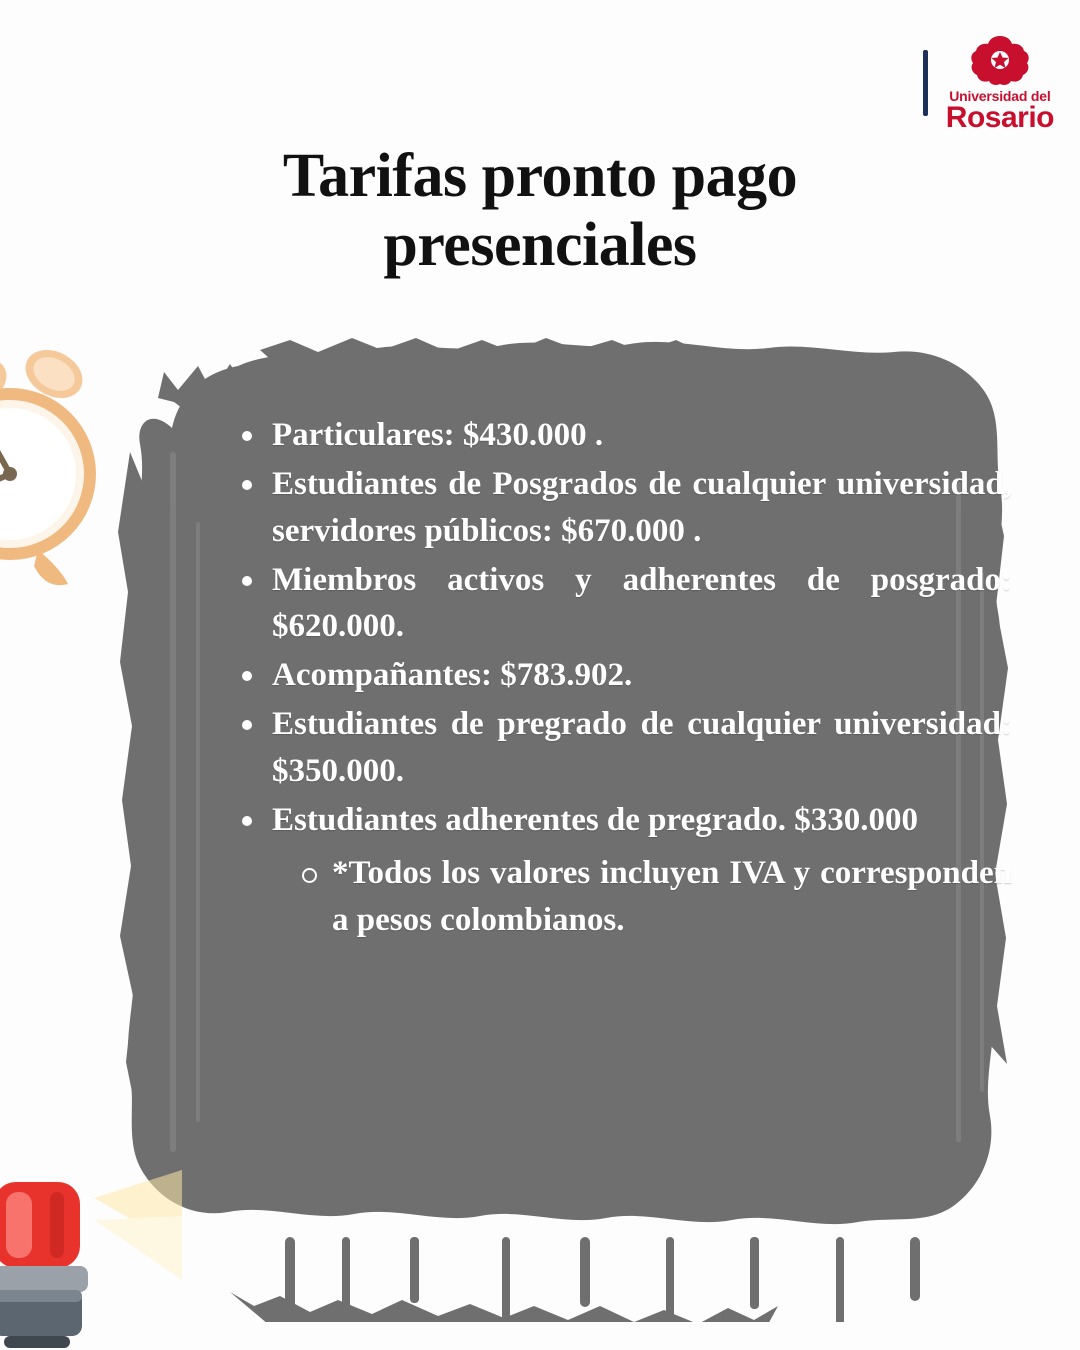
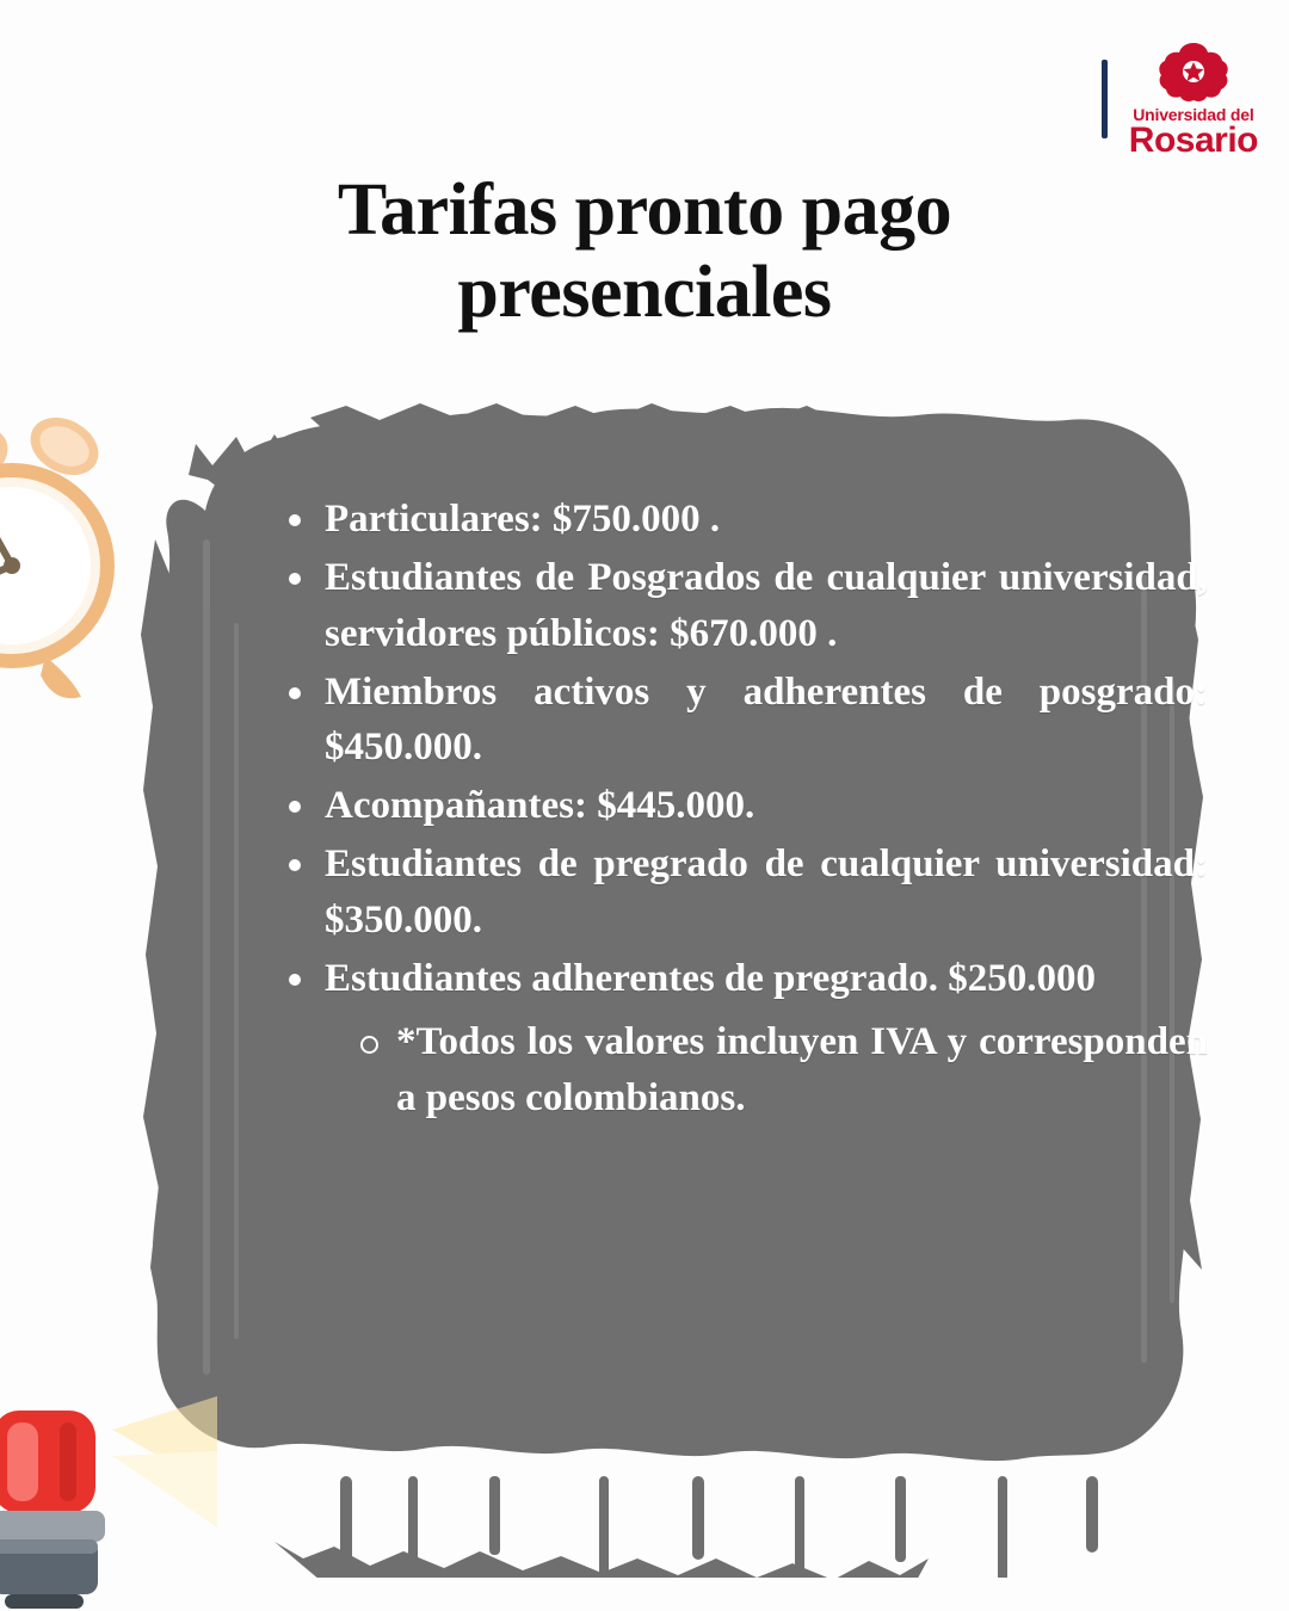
  Universidad del
  Rosario
  Tarifas pronto pago presenciales
- Particulares: $430.000 .
+ Particulares: $750.000 .
  Estudiantes de Posgrados de cualquier universidad, servidores públicos: $670.000 .
- Miembros activos y adherentes de posgrado: $620.000.
+ Miembros activos y adherentes de posgrado: $450.000.
- Acompañantes: $783.902.
+ Acompañantes: $445.000.
  Estudiantes de pregrado de cualquier universidad: $350.000.
- Estudiantes adherentes de pregrado. $330.000
+ Estudiantes adherentes de pregrado. $250.000
  *Todos los valores incluyen IVA y corresponden a pesos colombianos.
